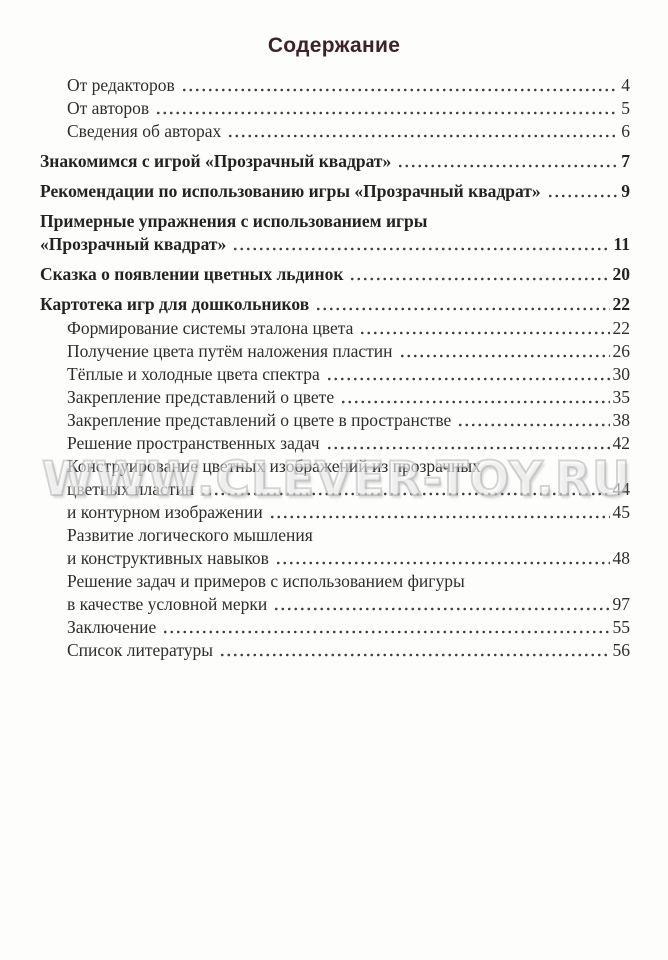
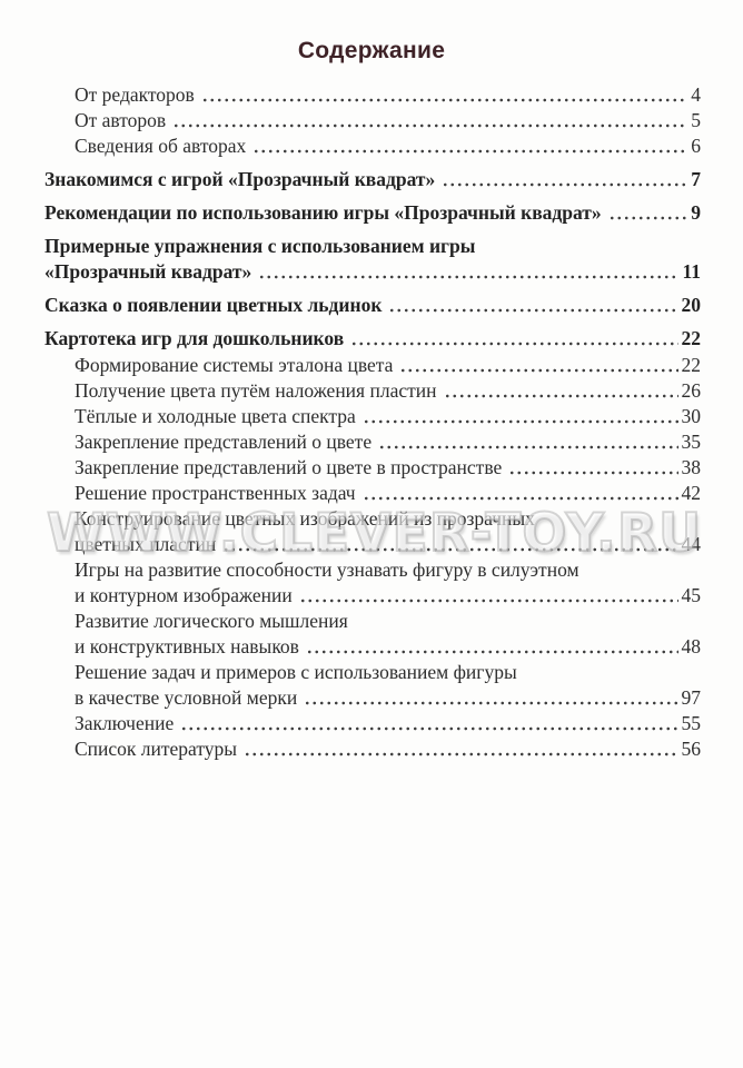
  Содержание
  От редакторов
  4
  От авторов
  5
  Сведения об авторах
  6
  Знакомимся с игрой «Прозрачный квадрат»
  7
  Рекомендации по использованию игры «Прозрачный квадрат»
  9
  Примерные упражнения с использованием игры
  «Прозрачный квадрат»
  11
  Сказка о появлении цветных льдинок
  20
  Картотека игр для дошкольников
  22
  Формирование системы эталона цвета
  22
  Получение цвета путём наложения пластин
  26
  Тёплые и холодные цвета спектра
  30
  Закрепление представлений о цвете
  35
  Закрепление представлений о цвете в пространстве
  38
  Решение пространственных задач
  42
  Конструирование цветных изображений из прозрачных
  цветных пластин
  44
+ Игры на развитие способности узнавать фигуру в силуэтном
  и контурном изображении
  45
  Развитие логического мышления
  и конструктивных навыков
  48
  Решение задач и примеров с использованием фигуры
  в качестве условной мерки
  97
  Заключение
  55
  Список литературы
  56
  WWW.CLEVER-TOY.RU
